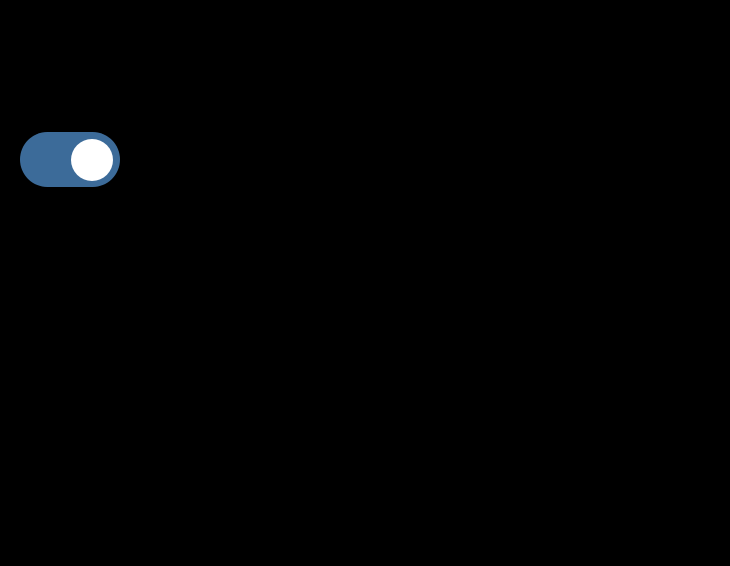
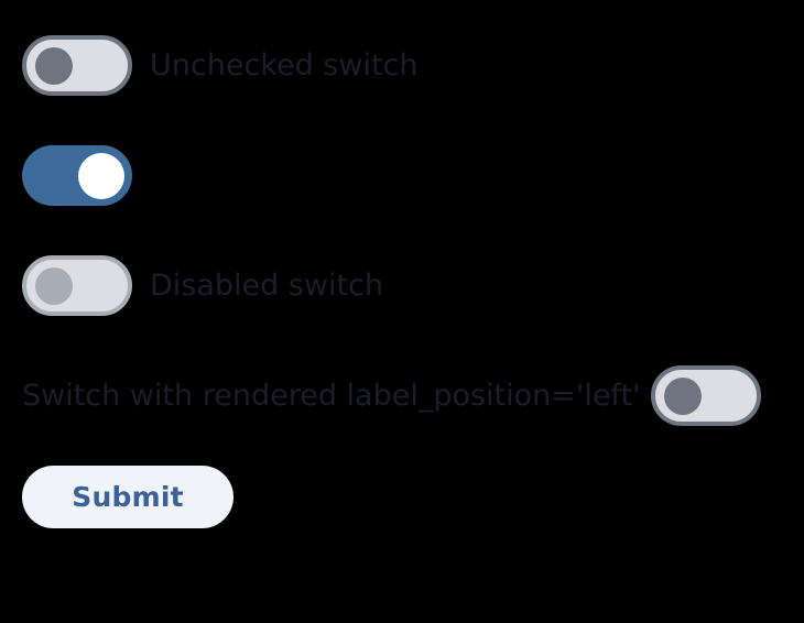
+ Unchecked switch
+ Disabled switch
+ Switch with rendered label_position='left'
+ Submit
